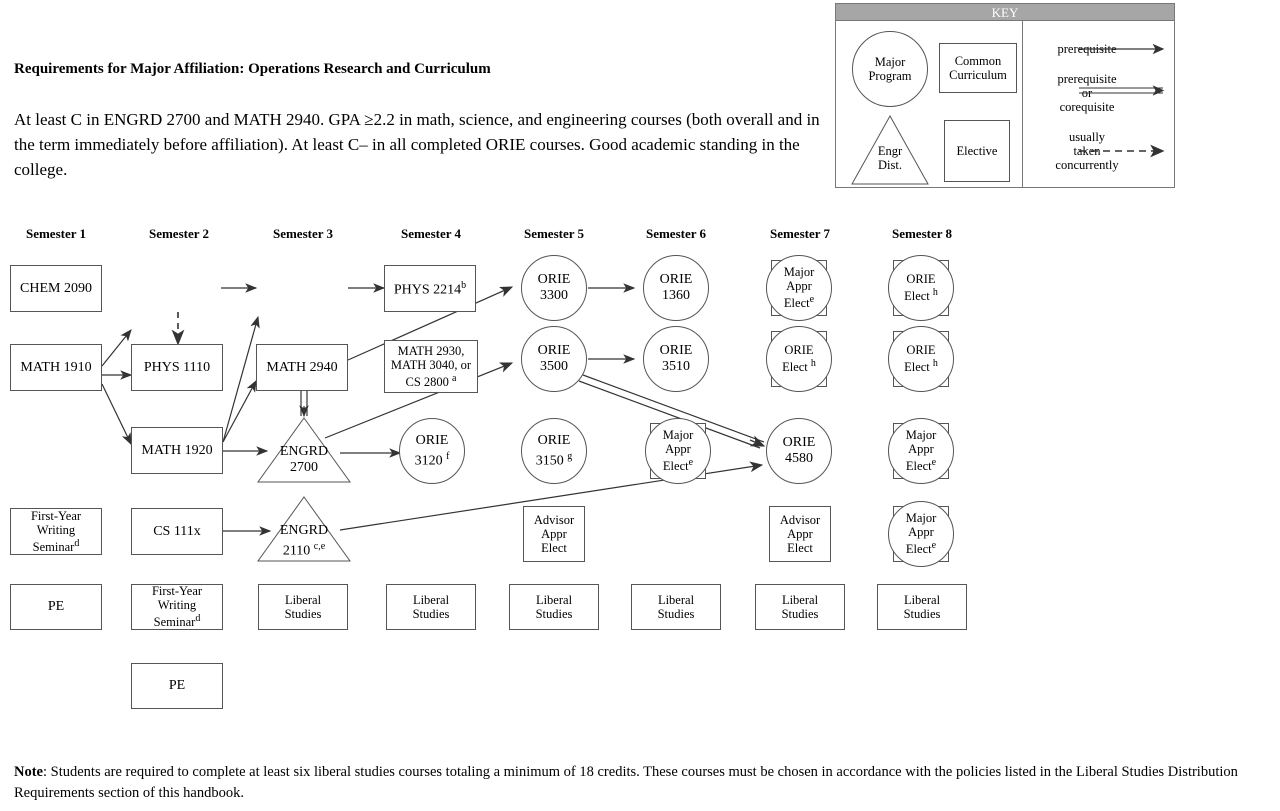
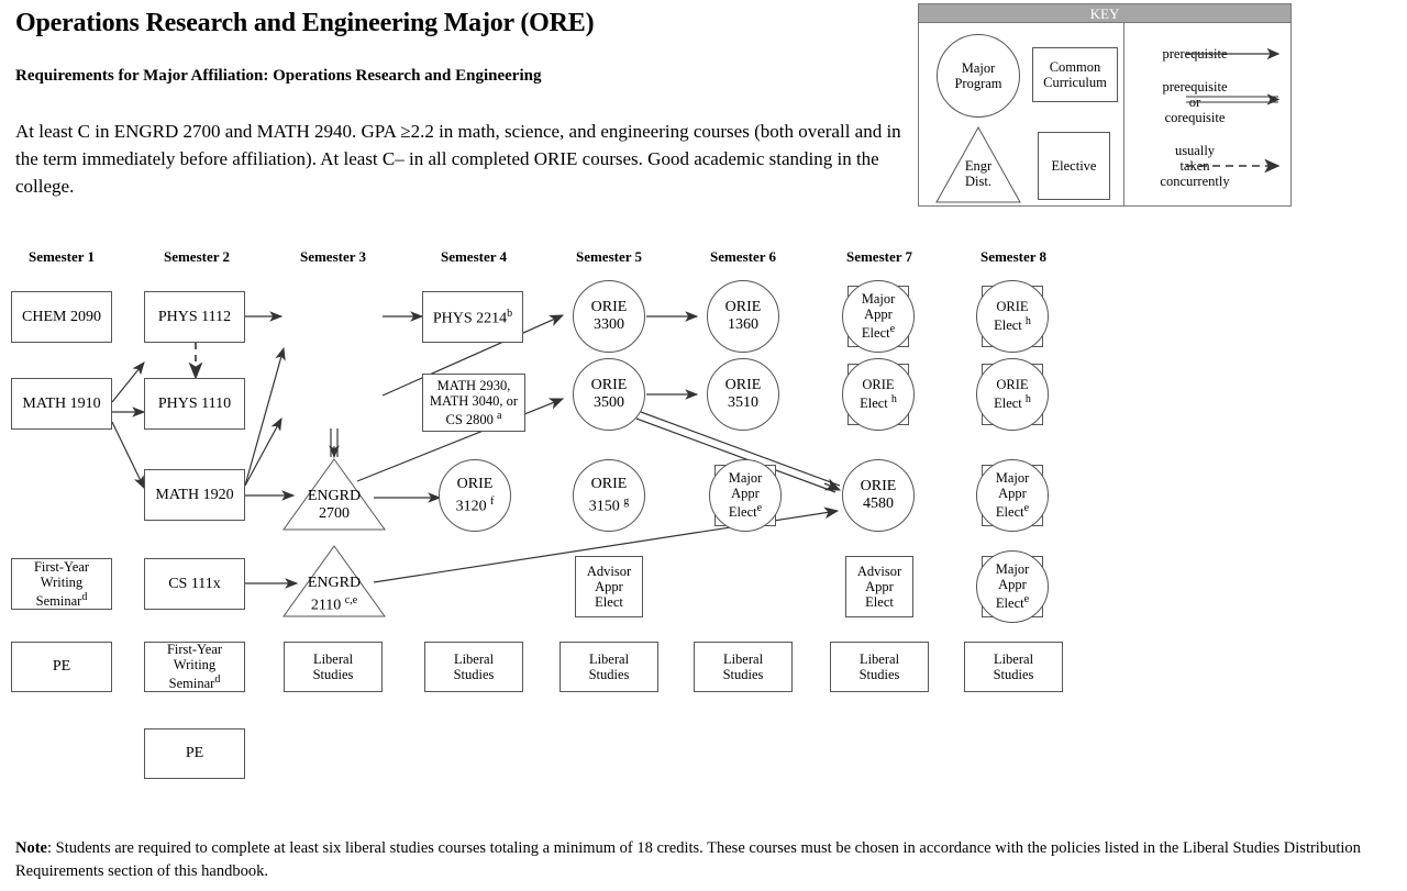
+ Operations Research and Engineering Major (ORE)
- Requirements for Major Affiliation: Operations Research and Curriculum
+ Requirements for Major Affiliation: Operations Research and Engineering
  At least C in ENGRD 2700 and MATH 2940. GPA ≥2.2 in math, science, and engineering courses (both overall and in the term immediately before affiliation). At least C– in all completed ORIE courses. Good academic standing in the college.
  KEY
  Major
  Program
  Common
  Curriculum
  Engr
  Dist.
  Elective
  prerequisite
  corequisite
  usually
  concurrently
  Semester 1
  Semester 2
  Semester 3
  Semester 4
  Semester 5
  Semester 6
  Semester 7
  Semester 8
  CHEM 2090
  MATH 1910
  First-Year
  Writing
  Seminard
  PE
+ PHYS 1112
  PHYS 1110
  MATH 1920
  CS 111x
  First-Year
  Writing
  Seminard
  PE
- MATH 2940
  ENGRD
  2700
  ENGRD
  2110 c,e
  Liberal
  Studies
  PHYS 2214b
  MATH 2930,
  MATH 3040, or
  CS 2800 a
  ORIE
  3120 f
  Liberal
  Studies
  ORIE
  3300
  ORIE
  3500
  ORIE
  3150 g
  Advisor
  Appr
  Elect
  Liberal
  Studies
  ORIE
  1360
  ORIE
  3510
  Major
  Appr
  Electe
  Liberal
  Studies
  Major
  Appr
  Electe
  ORIE
  Elect h
  ORIE
  4580
  Advisor
  Appr
  Elect
  Liberal
  Studies
  ORIE
  Elect h
  ORIE
  Elect h
  Major
  Appr
  Electe
  Major
  Appr
  Electe
  Liberal
  Studies
  Note: Students are required to complete at least six liberal studies courses totaling a minimum of 18 credits. These courses must be chosen in accordance with the policies listed in the Liberal Studies Distribution Requirements section of this handbook.
